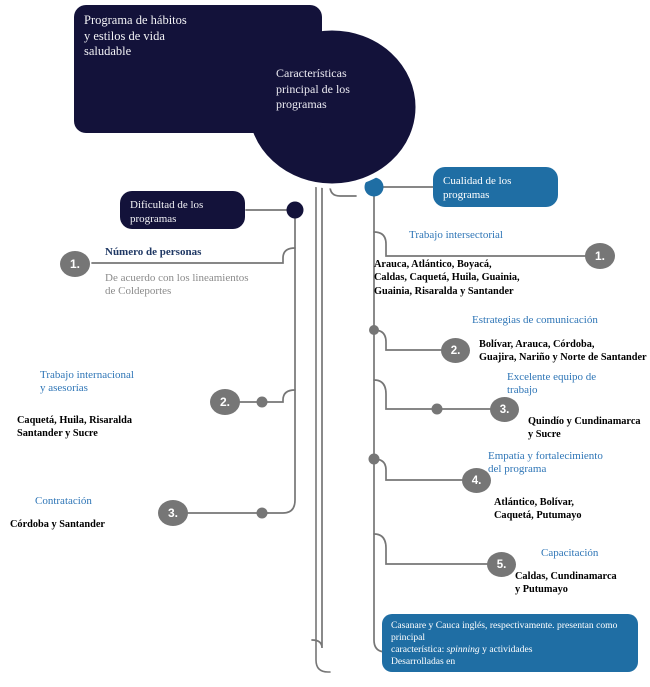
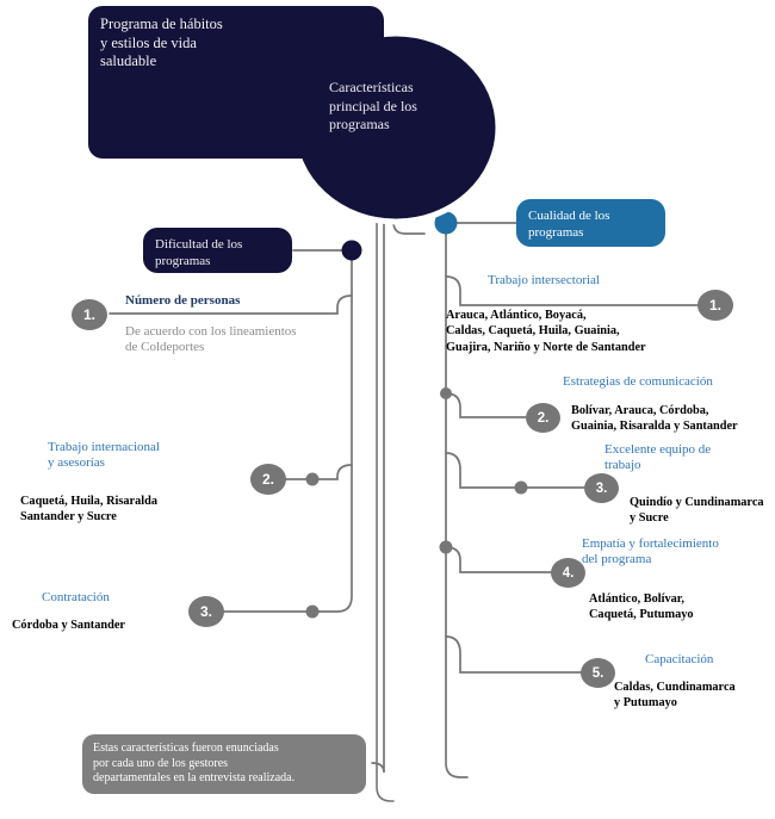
  Programa de hábitos
  y estilos de vida
  saludable
  Características
  principal de los
  programas
  Dificultad de los programas
  1.
  Número de personas
  De acuerdo con los lineamientos
  de Coldeportes
  2.
  Trabajo internacional
  y asesorías
  Caquetá, Huila, Risaralda
  Santander y Sucre
  3.
  Contratación
  Córdoba y Santander
+ Estas características fueron enunciadas
+ por cada uno de los gestores
+ departamentales en la entrevista realizada.
  Cualidad de los programas
  1.
  Trabajo intersectorial
  Arauca, Atlántico, Boyacá,
  Caldas, Caquetá, Huila, Guainia,
- Guainia, Risaralda y Santander
+ Guajira, Nariño y Norte de Santander
  2.
  Estrategias de comunicación
  Bolívar, Arauca, Córdoba,
- Guajira, Nariño y Norte de Santander
+ Guainia, Risaralda y Santander
  3.
  Excelente equipo de
  trabajo
  Quindío y Cundinamarca
  y Sucre
  4.
  Empatía y fortalecimiento
  del programa
  Atlántico, Bolívar,
  Caquetá, Putumayo
  5.
  Capacitación
  Caldas, Cundinamarca
  y Putumayo
- Casanare y Cauca inglés, respectivamente. presentan como principal
- característica: spinning y actividades
- Desarrolladas en
